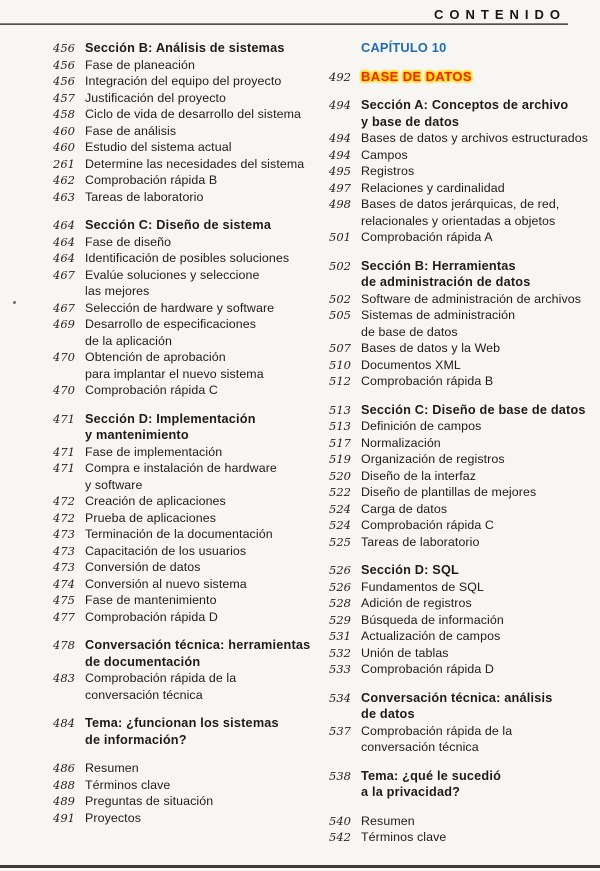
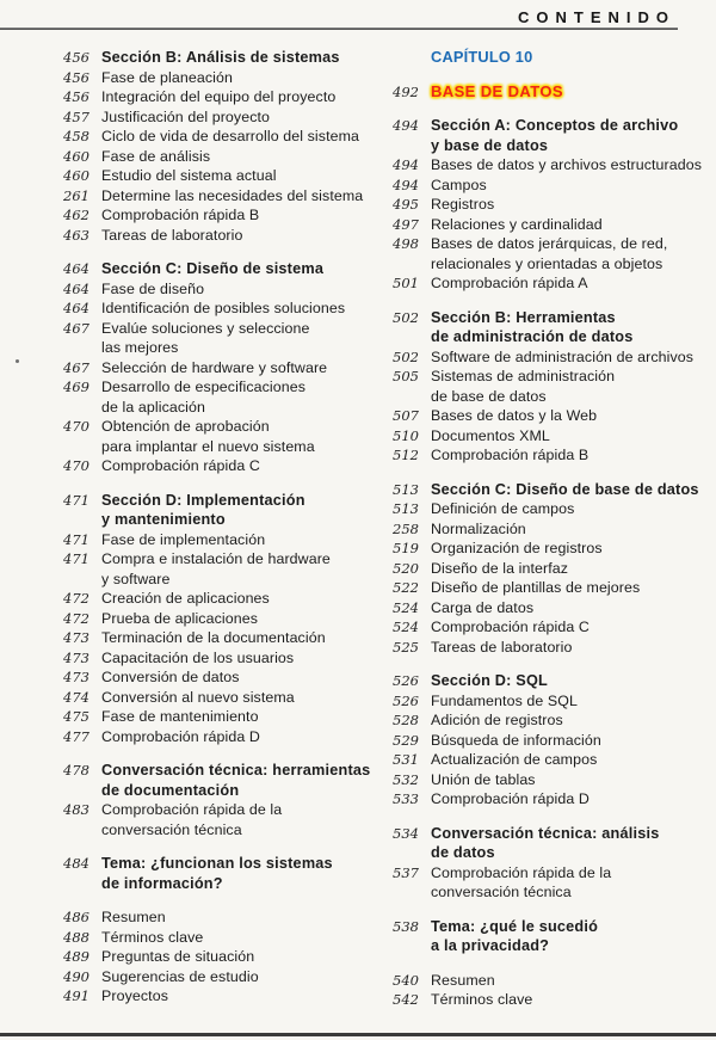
  CONTENIDO
  456
  Sección B: Análisis de sistemas
  456
  Fase de planeación
  456
  Integración del equipo del proyecto
  457
  Justificación del proyecto
  458
  Ciclo de vida de desarrollo del sistema
  460
  Fase de análisis
  460
  Estudio del sistema actual
  261
  Determine las necesidades del sistema
  462
  Comprobación rápida B
  463
  Tareas de laboratorio
  464
  Sección C: Diseño de sistema
  464
  Fase de diseño
  464
  Identificación de posibles soluciones
  467
  Evalúe soluciones y seleccione
  las mejores
  467
  Selección de hardware y software
  469
  Desarrollo de especificaciones
  de la aplicación
  470
  Obtención de aprobación
  para implantar el nuevo sistema
  470
  Comprobación rápida C
  471
  Sección D: Implementación
  y mantenimiento
  471
  Fase de implementación
  471
  Compra e instalación de hardware
  y software
  472
  Creación de aplicaciones
  472
  Prueba de aplicaciones
  473
  Terminación de la documentación
  473
  Capacitación de los usuarios
  473
  Conversión de datos
  474
  Conversión al nuevo sistema
  475
  Fase de mantenimiento
  477
  Comprobación rápida D
  478
  Conversación técnica: herramientas
  de documentación
  483
  Comprobación rápida de la
  conversación técnica
  484
  Tema: ¿funcionan los sistemas
  de información?
  486
  Resumen
  488
  Términos clave
  489
  Preguntas de situación
+ 490
+ Sugerencias de estudio
  491
  Proyectos
  CAPÍTULO 10
  492
  BASE DE DATOS
  494
  Sección A: Conceptos de archivo
  y base de datos
  494
  Bases de datos y archivos estructurados
  494
  Campos
  495
  Registros
  497
  Relaciones y cardinalidad
  498
  Bases de datos jerárquicas, de red,
  relacionales y orientadas a objetos
  501
  Comprobación rápida A
  502
  Sección B: Herramientas
  de administración de datos
  502
  Software de administración de archivos
  505
  Sistemas de administración
  de base de datos
  507
  Bases de datos y la Web
  510
  Documentos XML
  512
  Comprobación rápida B
  513
  Sección C: Diseño de base de datos
  513
  Definición de campos
- 517
+ 258
  Normalización
  519
  Organización de registros
  520
  Diseño de la interfaz
  522
  Diseño de plantillas de mejores
  524
  Carga de datos
  524
  Comprobación rápida C
  525
  Tareas de laboratorio
  526
  Sección D: SQL
  526
  Fundamentos de SQL
  528
  Adición de registros
  529
  Búsqueda de información
  531
  Actualización de campos
  532
  Unión de tablas
  533
  Comprobación rápida D
  534
  Conversación técnica: análisis
  de datos
  537
  Comprobación rápida de la
  conversación técnica
  538
  Tema: ¿qué le sucedió
  a la privacidad?
  540
  Resumen
  542
  Términos clave
